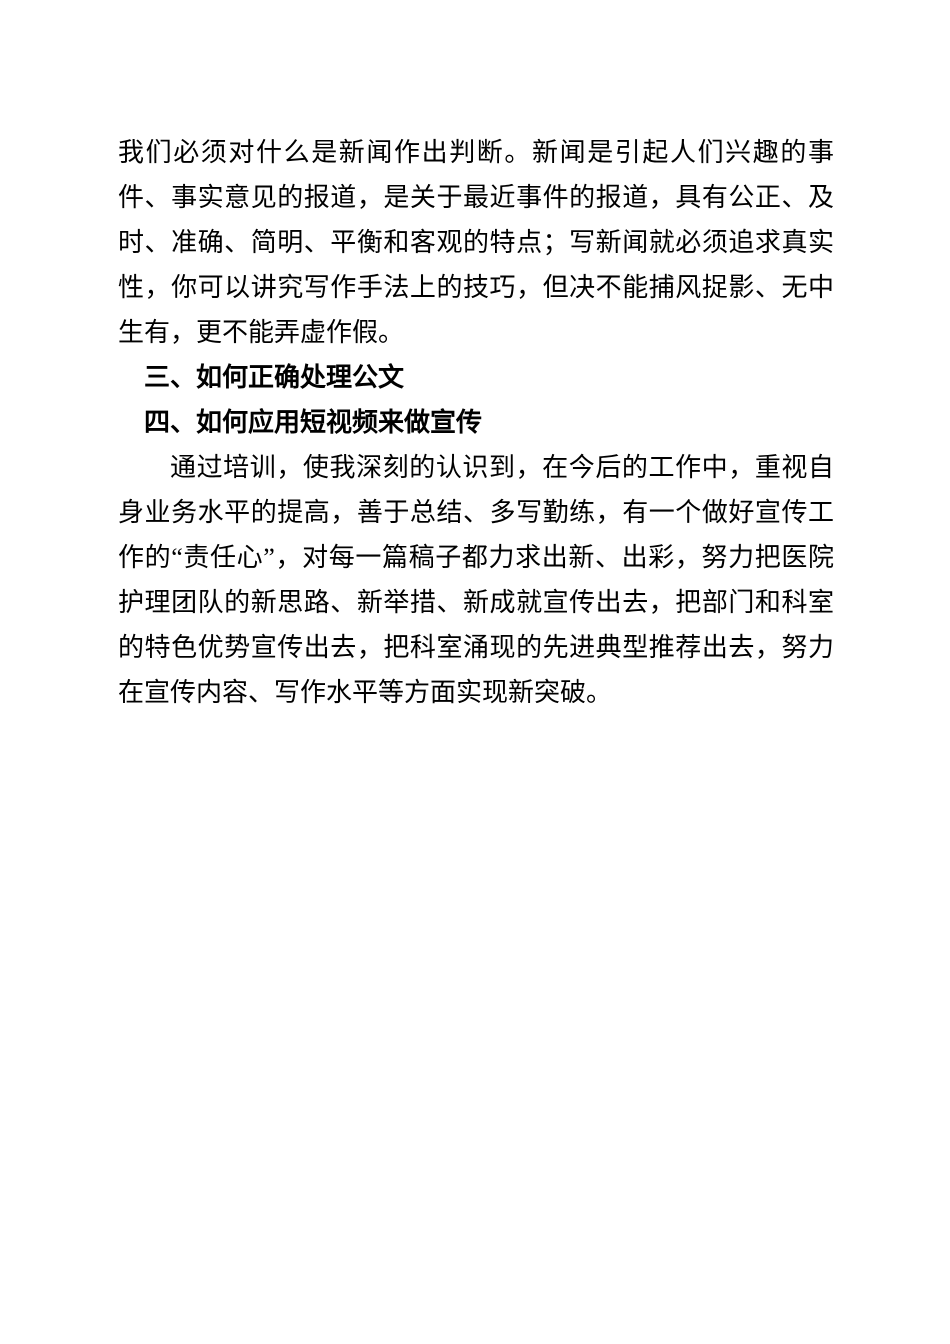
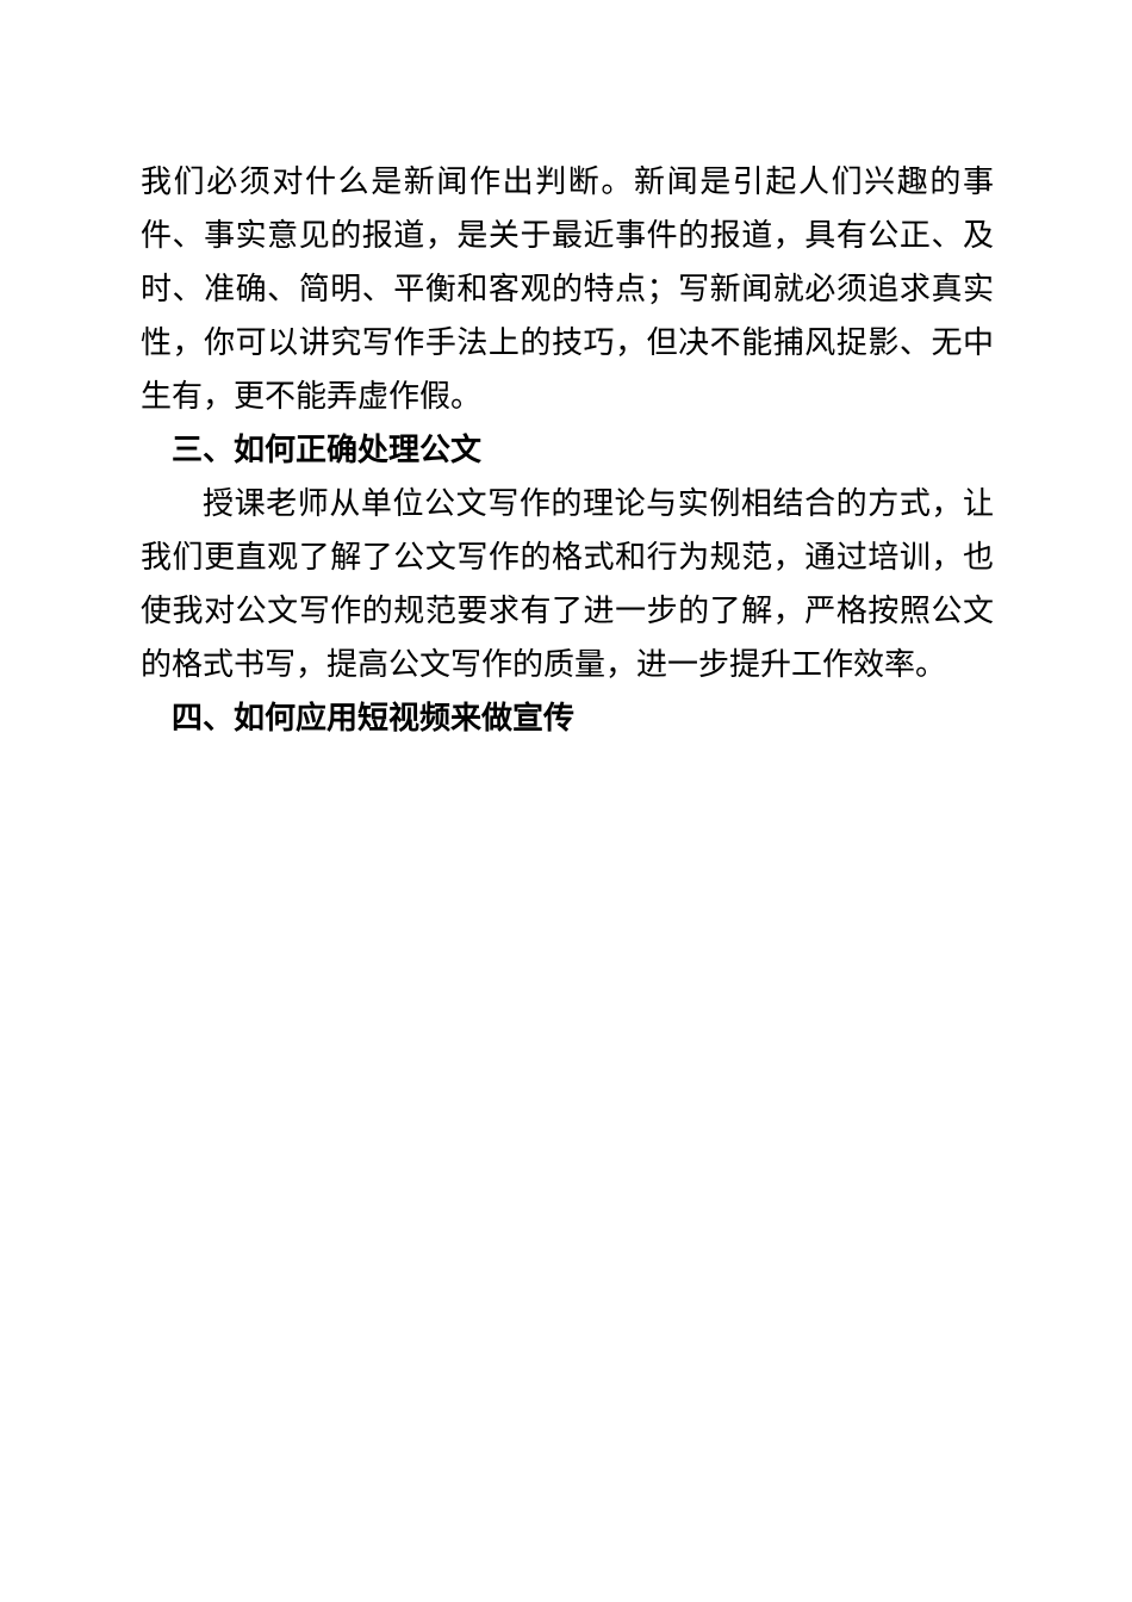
  我们必须对什么是新闻作出判断。新闻是引起人们兴趣的事件、事实意见的报道，是关于最近事件的报道，具有公正、及时、准确、简明、平衡和客观的特点；写新闻就必须追求真实性，你可以讲究写作手法上的技巧，但决不能捕风捉影、无中生有，更不能弄虚作假。
  三、如何正确处理公文
+ 授课老师从单位公文写作的理论与实例相结合的方式，让我们更直观了解了公文写作的格式和行为规范，通过培训，也使我对公文写作的规范要求有了进一步的了解，严格按照公文的格式书写，提高公文写作的质量，进一步提升工作效率。
  四、如何应用短视频来做宣传
- 通过培训，使我深刻的认识到，在今后的工作中，重视自身业务水平的提高，善于总结、多写勤练，有一个做好宣传工作的“责任心”，对每一篇稿子都力求出新、出彩，努力把医院护理团队的新思路、新举措、新成就宣传出去，把部门和科室的特色优势宣传出去，把科室涌现的先进典型推荐出去，努力在宣传内容、写作水平等方面实现新突破。
